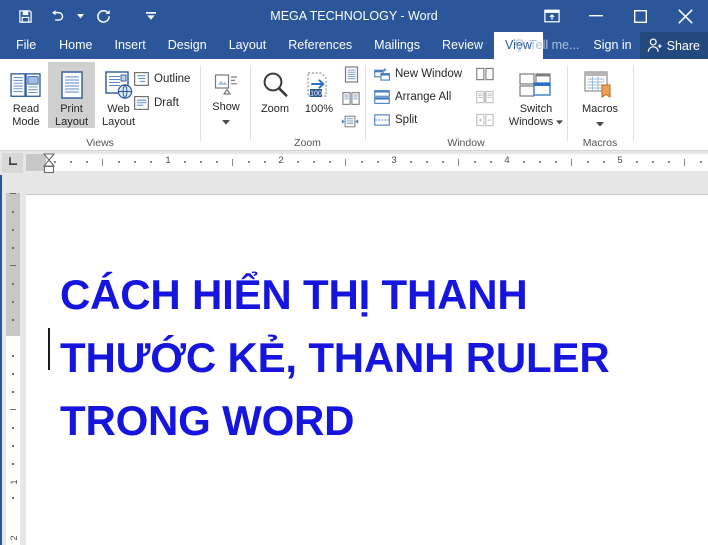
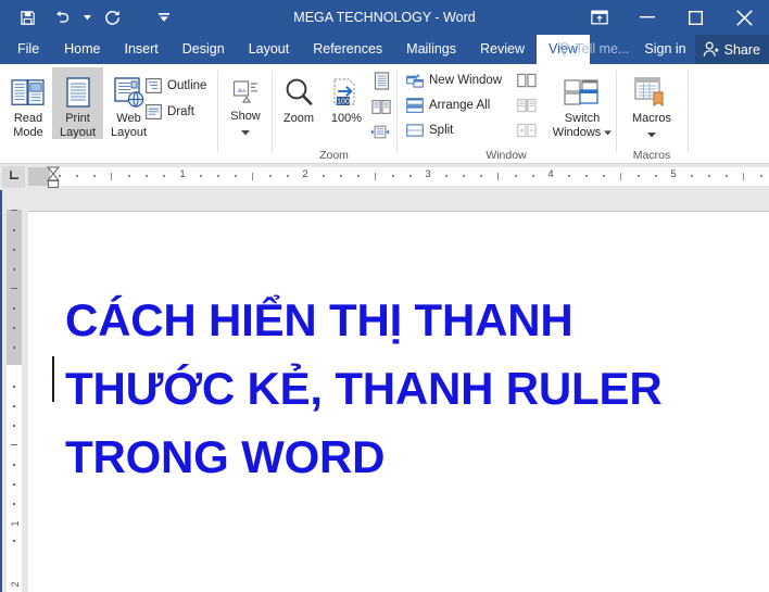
  MEGA TECHNOLOGY - Word
  File
  Home
  Insert
  Design
  Layout
  References
  Mailings
  Review
  View
  Tell me...
  Sign in
  Share
  Read
  Mode
  Print
  Layout
  Web
  Layout
  Outline
  Draft
- Views
  Show
  Zoom
  100%
  Zoom
  New Window
  Arrange All
  Split
  Switch
  Windows
  Window
  Macros
  Macros
  1
  2
  3
  4
  5
  CÁCH HIỂN THỊ THANH
  THƯỚC KẺ, THANH RULER
  TRONG WORD
